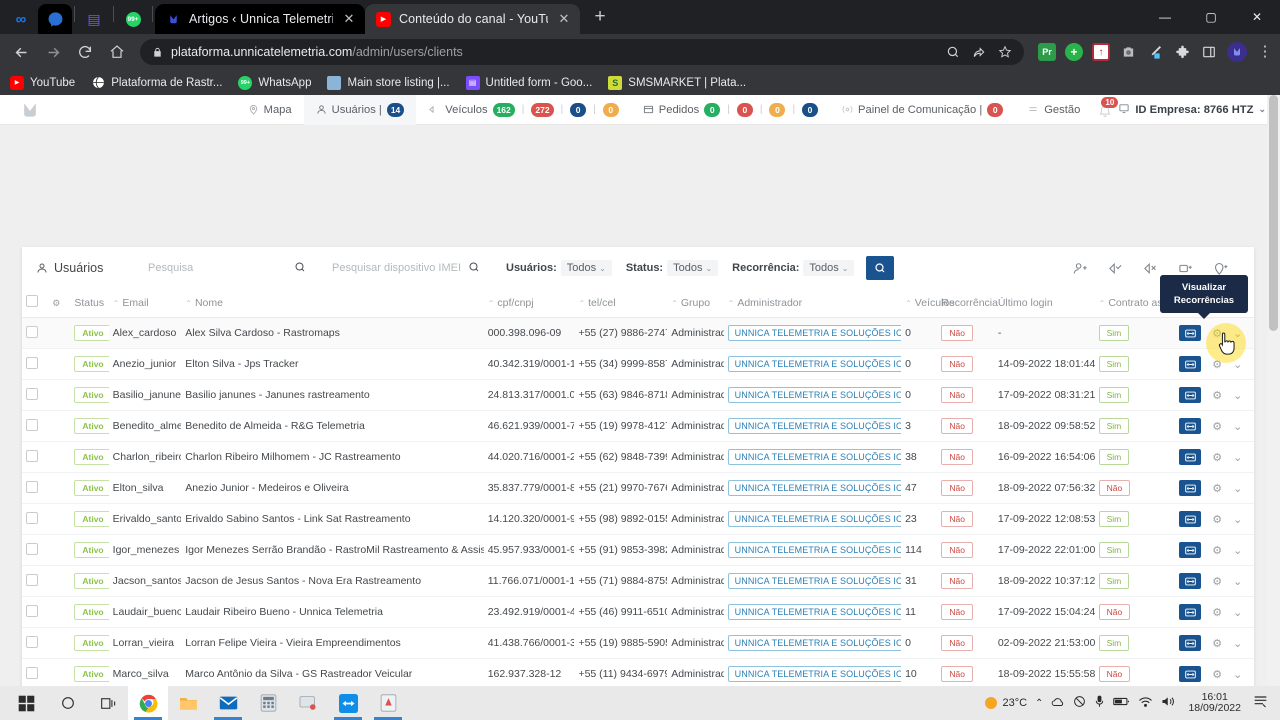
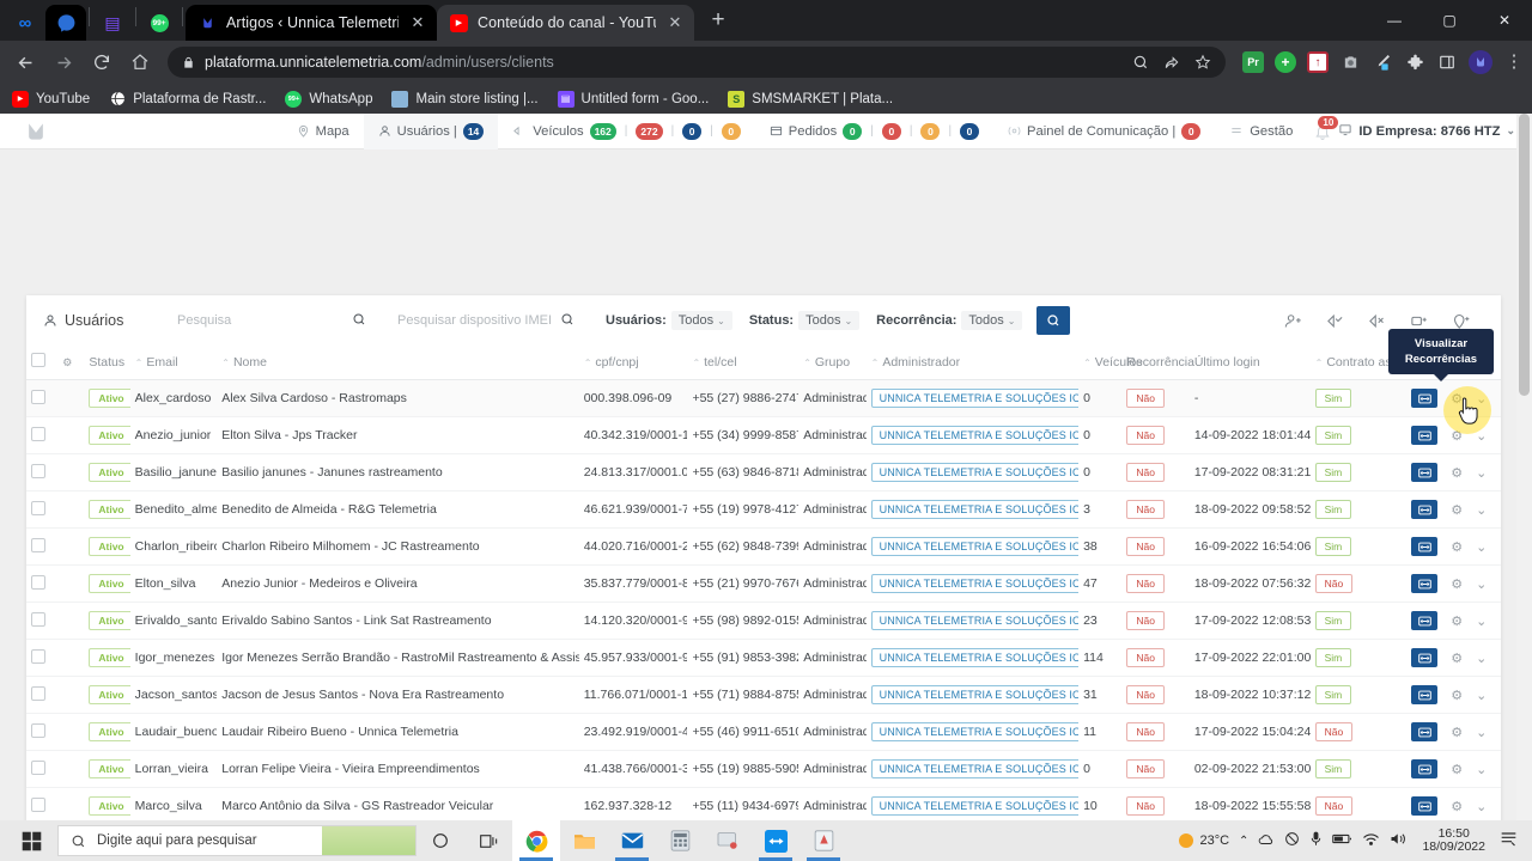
  ∞
  ▤
  Artigos ‹ Unnica Telemetr
  ✕
  Conteúdo do canal - YouT
  ✕
  +
  —
  ▢
  ✕
  plataforma.unnicatelemetria.com/admin/users/clients
  Pr
  +
  ↑
  ⋮
  YouTube
  Plataforma de Rastr...
  WhatsApp
  Main store listing |...
  ▤
  Untitled form - Goo...
  S
  SMSMARKET | Plata...
  Mapa
  Usuários |
  14
  Veículos
  162
  |
  272
  |
  0
  |
  0
  Pedidos
  0
  |
  0
  |
  0
  |
  0
  Painel de Comunicação |
  0
  Gestão
  10
  ID Empresa: 8766 HTZ
  ⌄
  Usuários
  Pesquisa
  Pesquisar dispositivo IMEI
  Usuários:
  Todos
  ⌄
  Status:
  Todos
  ⌄
  Recorrência:
  Todos
  ⌄
  	⚙	Status	⌃ Email	⌃ Nome	⌃ cpf/cnpj	⌃ tel/cel	⌃ Grupo	⌃ Administrador	⌃ Veículos	Recorrência	Último login	⌃ Contrato a
  		Ativo	Alex_cardoso	Alex Silva Cardoso - Rastromaps	000.398.096-09	+55 (27) 9886-274	Administra	UNNICA TELEMETRIA E SOLUÇÕES IO	0	Não	-	Sim	⚙ ⌄
  		Ativo	Anezio_junior	Elton Silva - Jps Tracker	40.342.319/0001-1	+55 (34) 9999-858	Administra	UNNICA TELEMETRIA E SOLUÇÕES IO	0	Não	14-09-2022 18:01:44	Sim	⚙ ⌄
  		Ativo	Basilio_janune	Basilio janunes - Janunes rastreamento	24.813.317/0001.0	+55 (63) 9846-871	Administra	UNNICA TELEMETRIA E SOLUÇÕES IO	0	Não	17-09-2022 08:31:21	Sim	⚙ ⌄
  		Ativo	Benedito_alme	Benedito de Almeida - R&G Telemetria	46.621.939/0001-7	+55 (19) 9978-412	Administra	UNNICA TELEMETRIA E SOLUÇÕES IO	3	Não	18-09-2022 09:58:52	Sim	⚙ ⌄
  		Ativo	Charlon_ribeir	Charlon Ribeiro Milhomem - JC Rastreamento	44.020.716/0001-2	+55 (62) 9848-739	Administra	UNNICA TELEMETRIA E SOLUÇÕES IO	38	Não	16-09-2022 16:54:06	Sim	⚙ ⌄
  		Ativo	Elton_silva	Anezio Junior - Medeiros e Oliveira	35.837.779/0001-8	+55 (21) 9970-767	Administra	UNNICA TELEMETRIA E SOLUÇÕES IO	47	Não	18-09-2022 07:56:32	Não	⚙ ⌄
  		Ativo	Erivaldo_santo	Erivaldo Sabino Santos - Link Sat Rastreamento	14.120.320/0001-9	+55 (98) 9892-015	Administra	UNNICA TELEMETRIA E SOLUÇÕES IO	23	Não	17-09-2022 12:08:53	Sim	⚙ ⌄
  		Ativo	Igor_menezes	Igor Menezes Serrão Brandão - RastroMil Rastreamento & Assis	45.957.933/0001-9	+55 (91) 9853-398	Administra	UNNICA TELEMETRIA E SOLUÇÕES IO	114	Não	17-09-2022 22:01:00	Sim	⚙ ⌄
  		Ativo	Jacson_santos	Jacson de Jesus Santos - Nova Era Rastreamento	11.766.071/0001-1	+55 (71) 9884-875	Administra	UNNICA TELEMETRIA E SOLUÇÕES IO	31	Não	18-09-2022 10:37:12	Sim	⚙ ⌄
  		Ativo	Laudair_bueno	Laudair Ribeiro Bueno - Unnica Telemetria	23.492.919/0001-4	+55 (46) 9911-651	Administra	UNNICA TELEMETRIA E SOLUÇÕES IO	11	Não	17-09-2022 15:04:24	Não	⚙ ⌄
  		Ativo	Lorran_vieira	Lorran Felipe Vieira - Vieira Empreendimentos	41.438.766/0001-3	+55 (19) 9885-590	Administra	UNNICA TELEMETRIA E SOLUÇÕES IO	0	Não	02-09-2022 21:53:00	Sim	⚙ ⌄
  		Ativo	Marco_silva	Marco Antônio da Silva - GS Rastreador Veicular	162.937.328-12	+55 (11) 9434-697	Administra	UNNICA TELEMETRIA E SOLUÇÕES IO	10	Não	18-09-2022 15:55:58	Não	⚙ ⌄
  Visualizar
  Recorrências
+ Digite aqui para pesquisar
  23°C
  ⌃
- 16:01
+ 16:50
  18/09/2022
